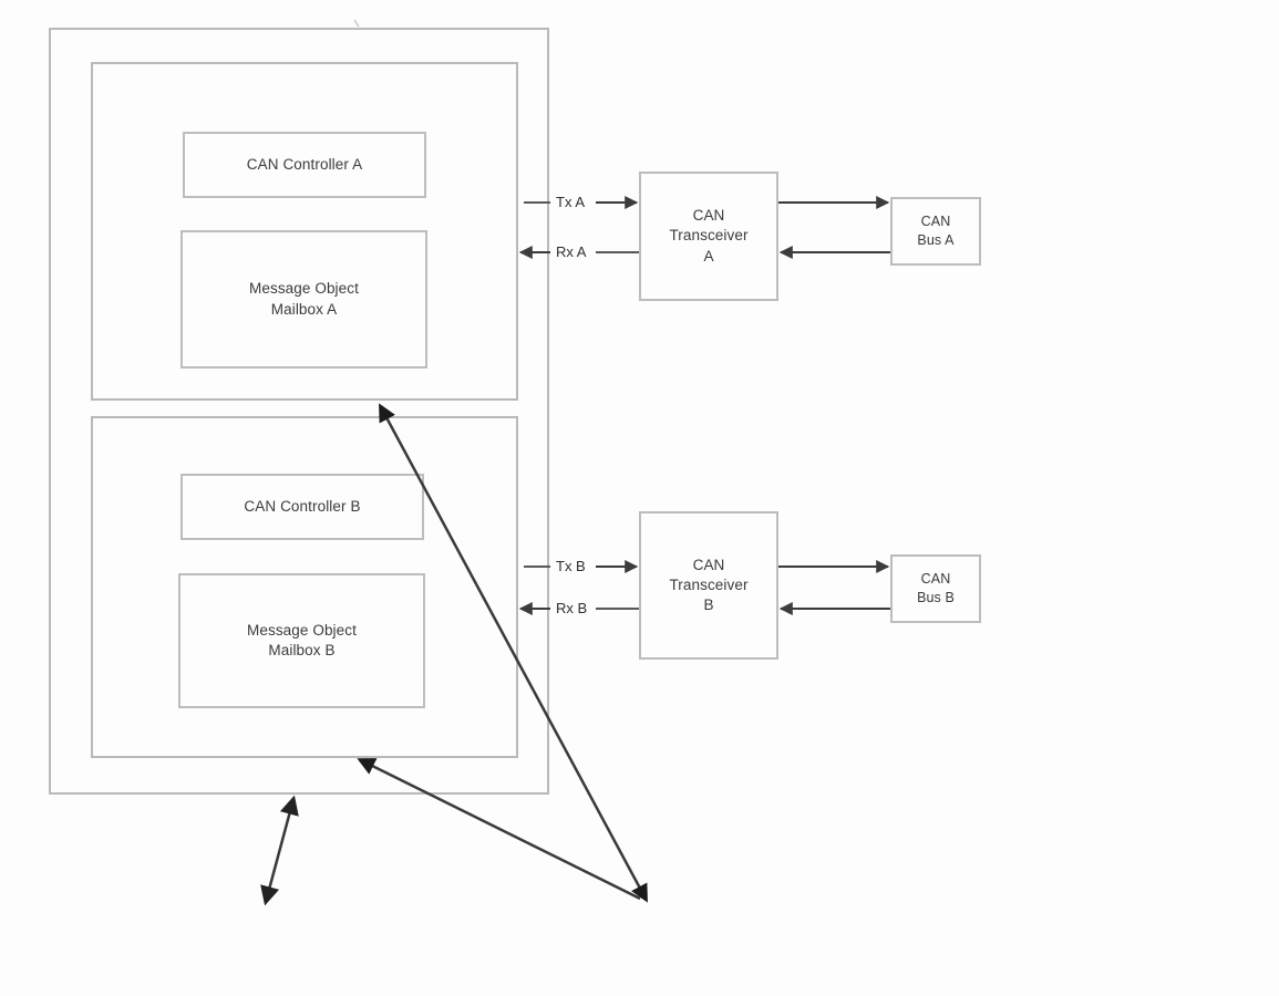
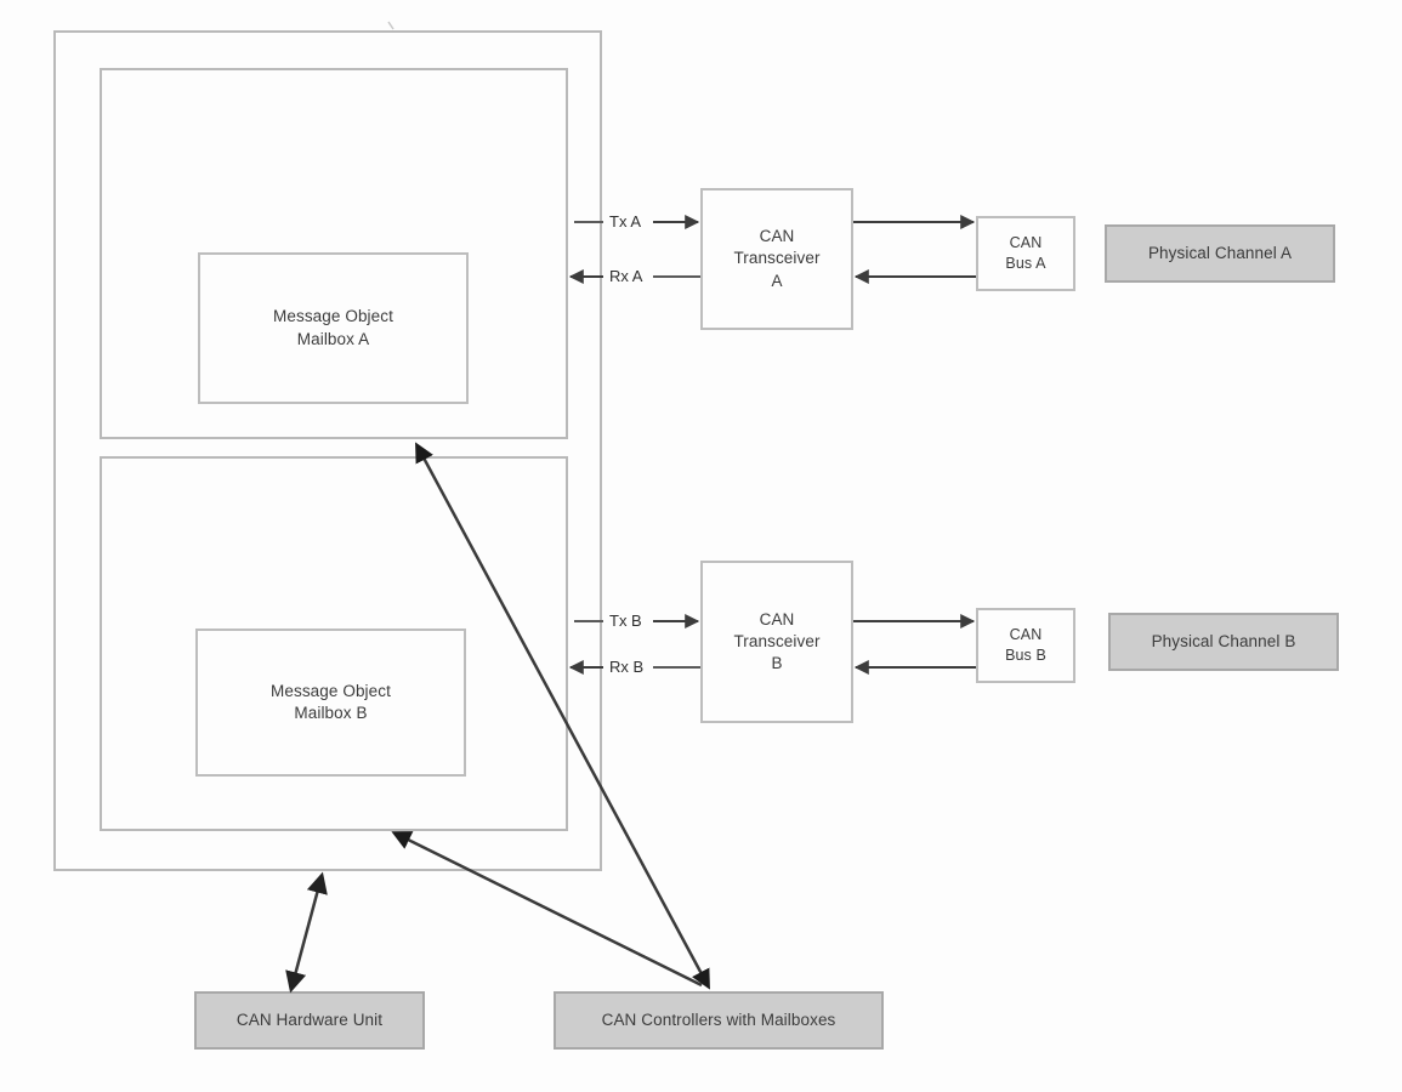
- CAN Controller A
  Message Object
  Mailbox A
- CAN Controller B
  Message Object
  Mailbox B
  CAN
  Transceiver
  A
  CAN
  Transceiver
  B
  CAN
  Bus A
  CAN
  Bus B
+ Physical Channel A
+ Physical Channel B
+ CAN Hardware Unit
+ CAN Controllers with Mailboxes
  Tx A
  Rx A
  Tx B
  Rx B
